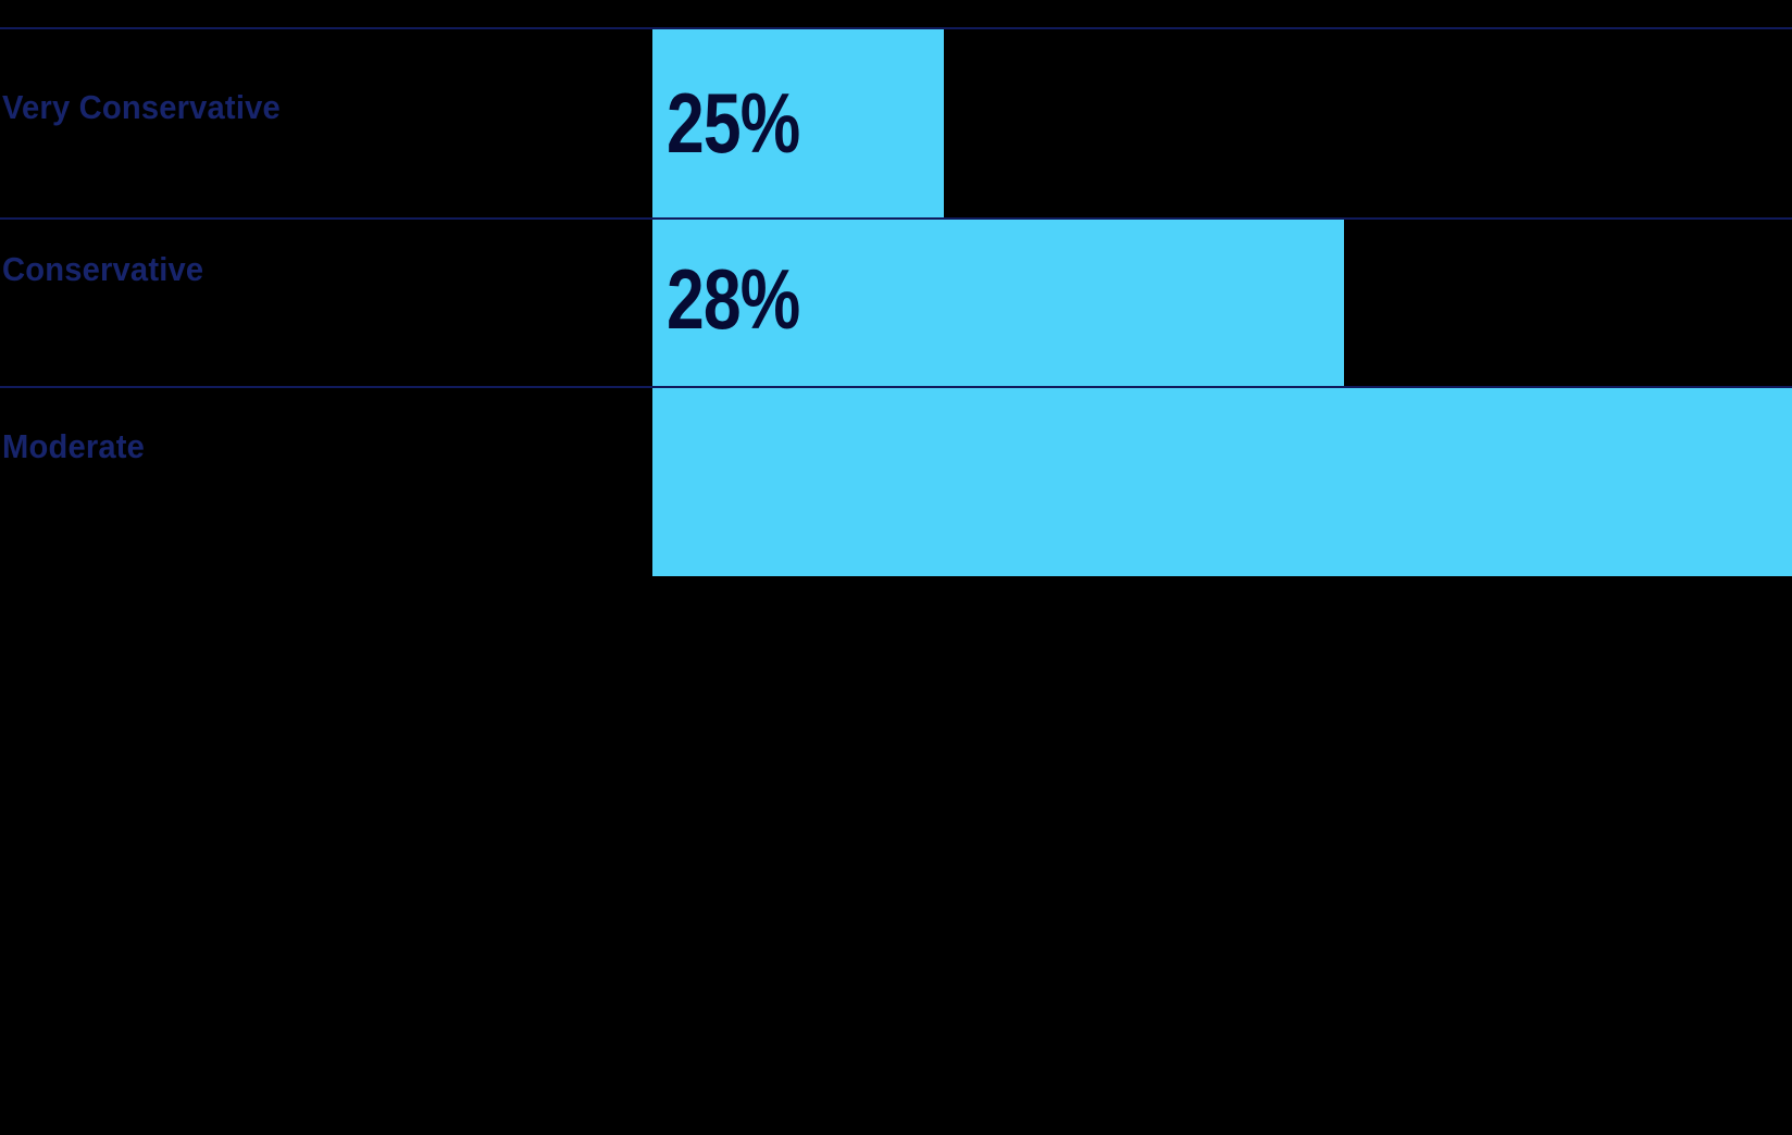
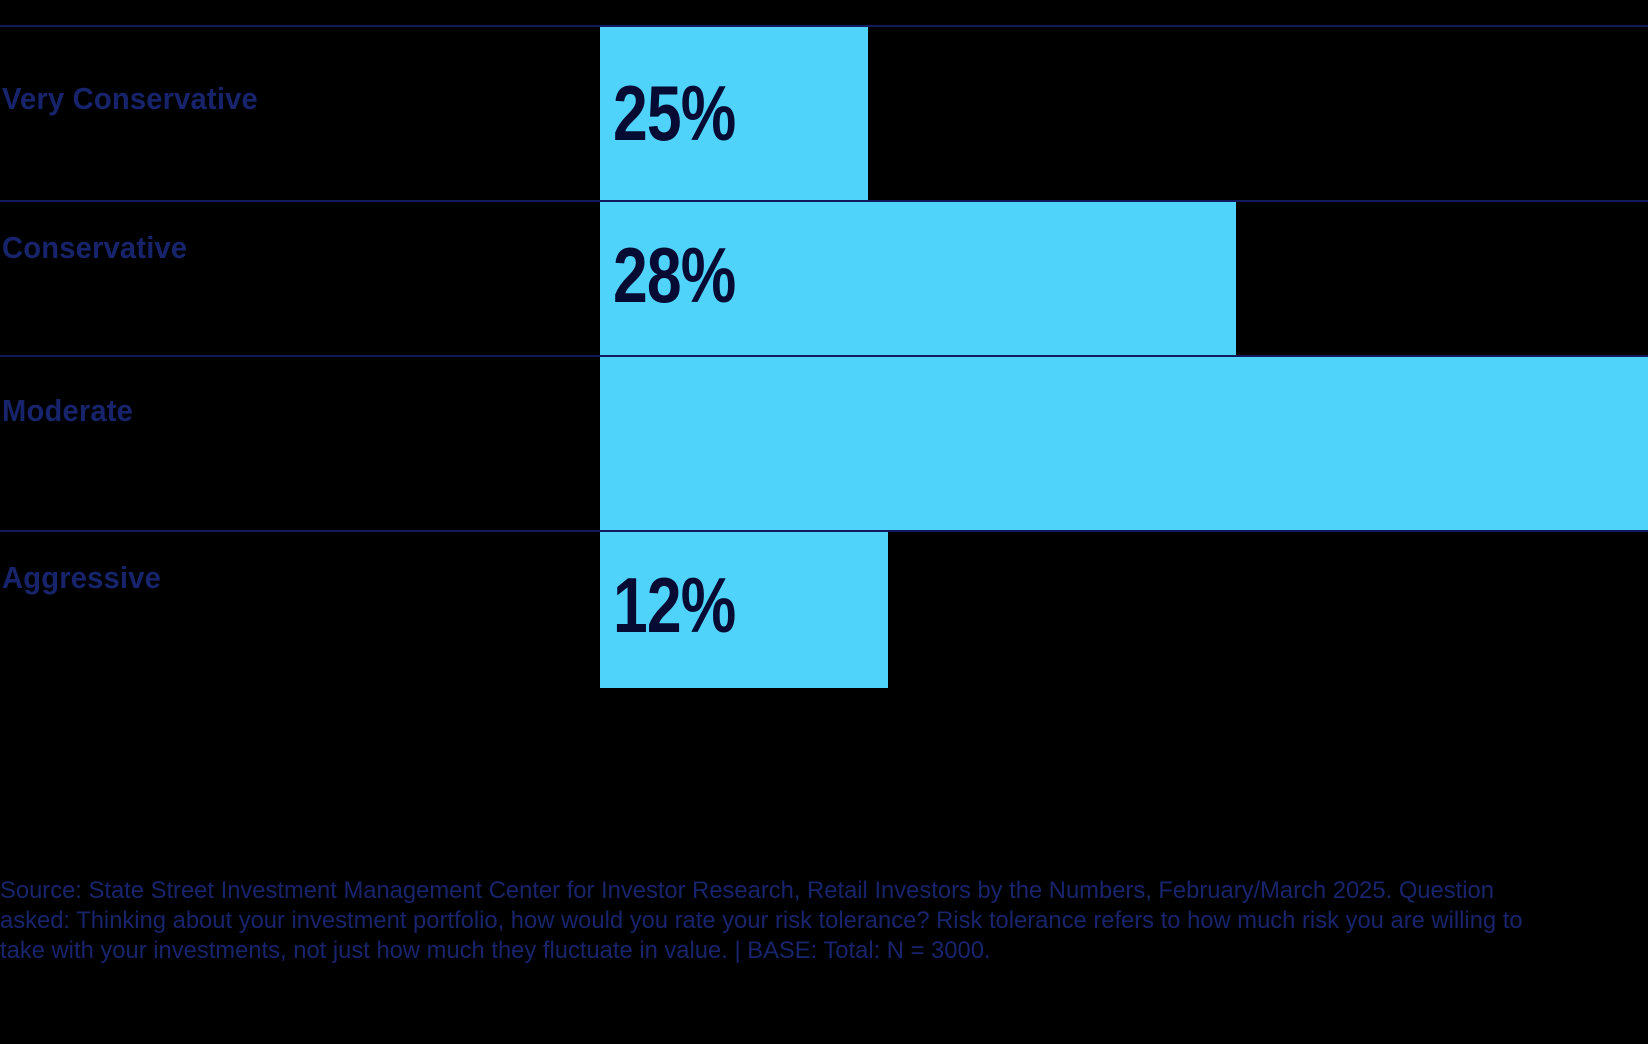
  Very Conservative
  25%
  Conservative
  28%
  Moderate
+ Aggressive
+ 12%
+ Source: State Street Investment Management Center for Investor Research, Retail Investors by the Numbers, February/March 2025. Question
+ asked: Thinking about your investment portfolio, how would you rate your risk tolerance? Risk tolerance refers to how much risk you are willing to
+ take with your investments, not just how much they fluctuate in value. | BASE: Total: N = 3000.
